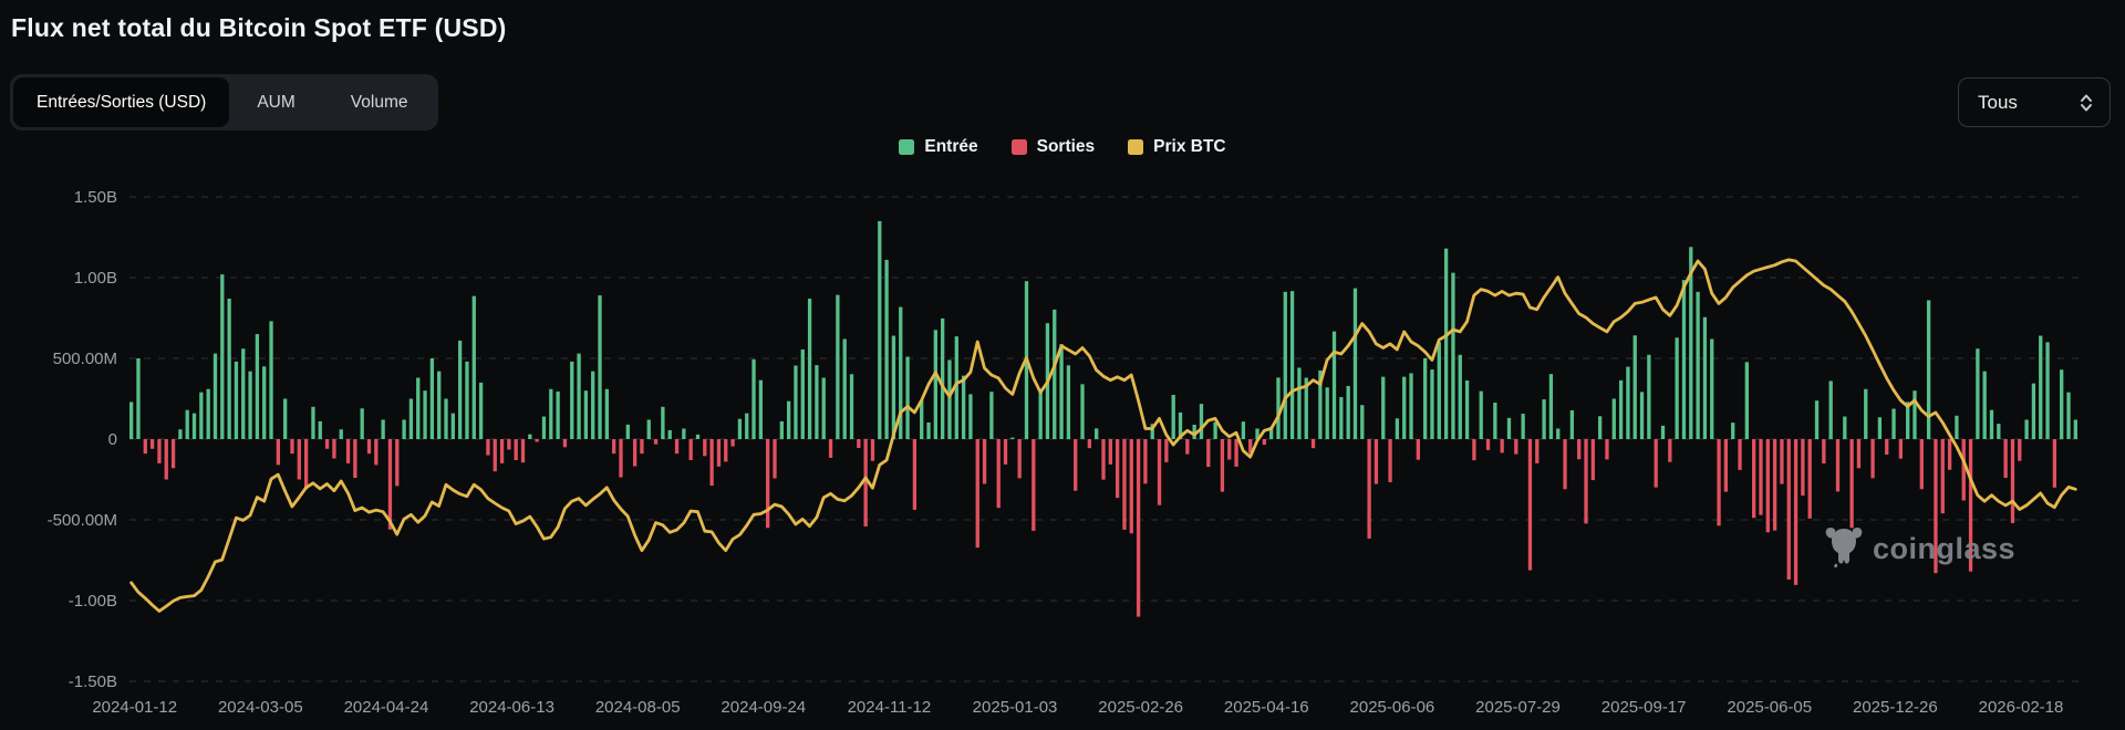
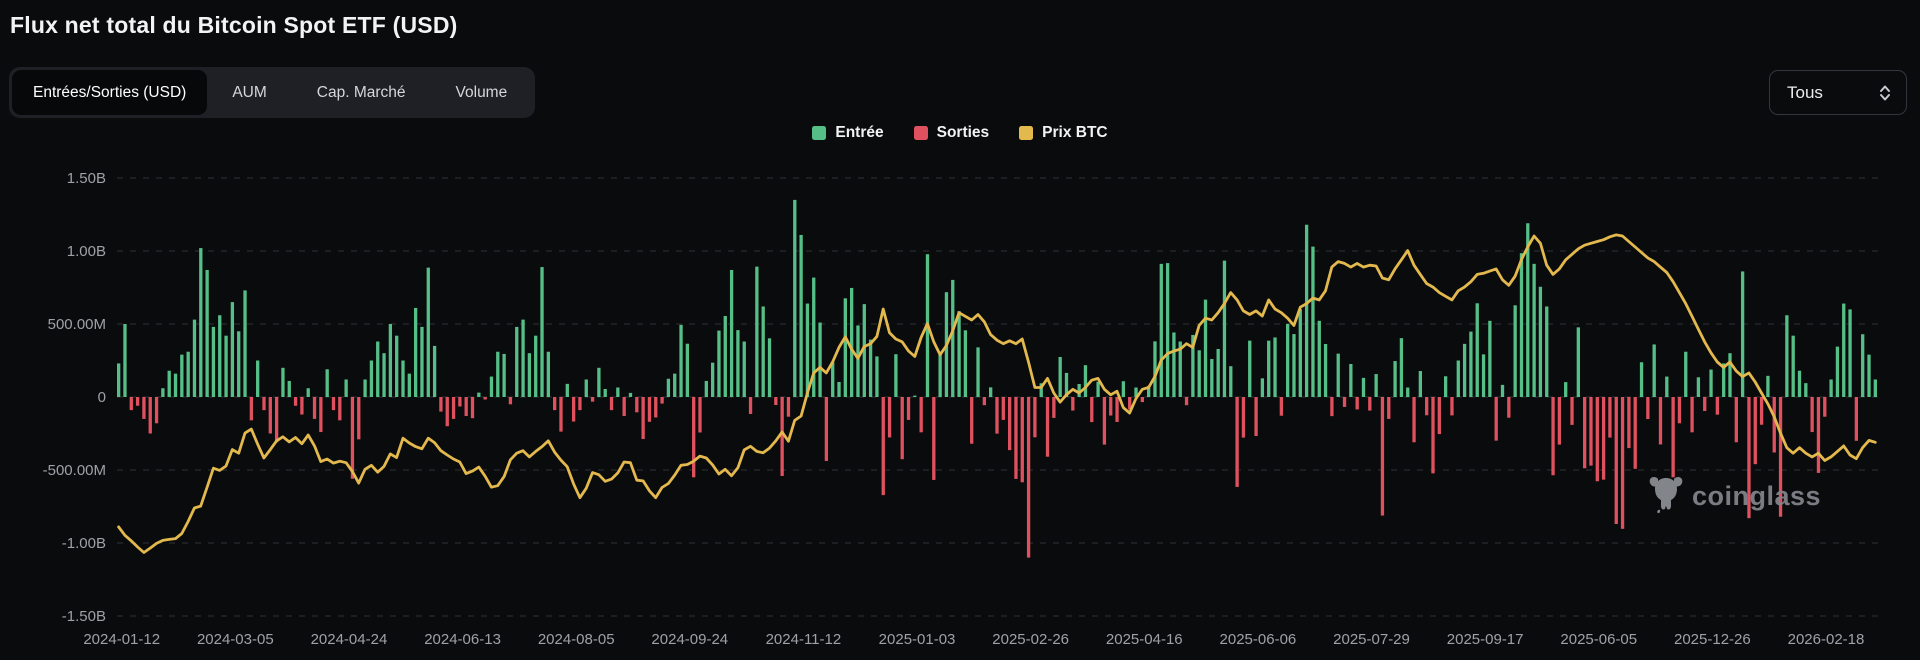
  Flux net total du Bitcoin Spot ETF (USD)
  Entrées/Sorties (USD)
  AUM
+ Cap. Marché
  Volume
  Tous
  Entrée
  Sorties
  Prix BTC
  1.50B
  1.00B
  500.00M
  0
  -500.00M
  -1.00B
  -1.50B
  2024-01-12
  2024-03-05
  2024-04-24
  2024-06-13
  2024-08-05
  2024-09-24
  2024-11-12
  2025-01-03
  2025-02-26
  2025-04-16
  2025-06-06
  2025-07-29
  2025-09-17
  2025-06-05
  2025-12-26
  2026-02-18
  coinglass
